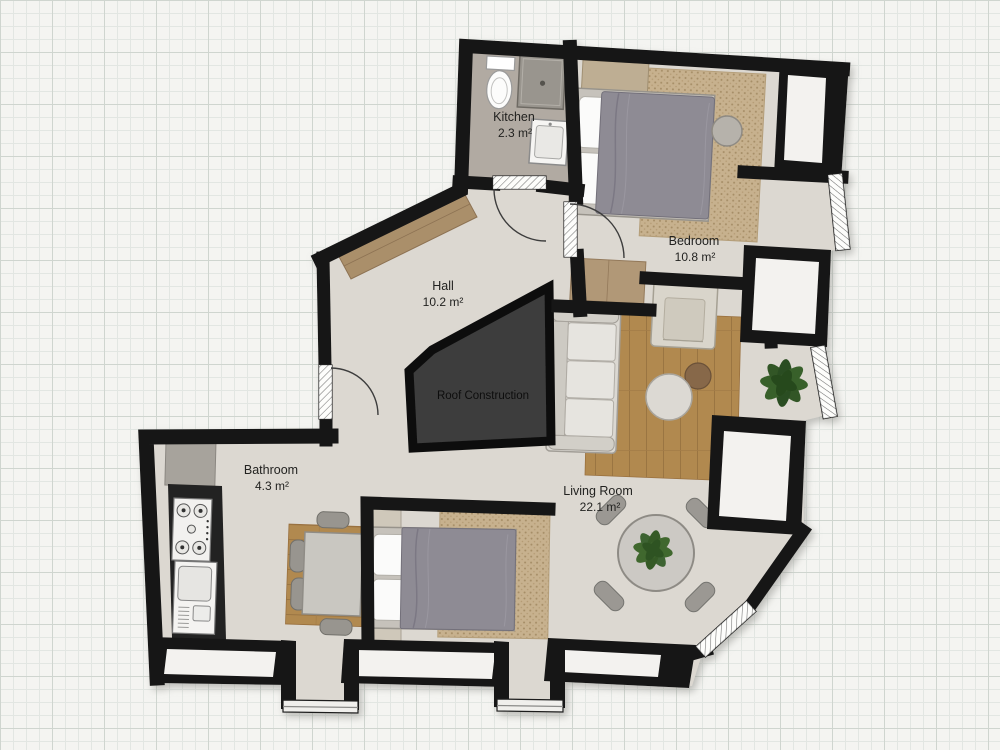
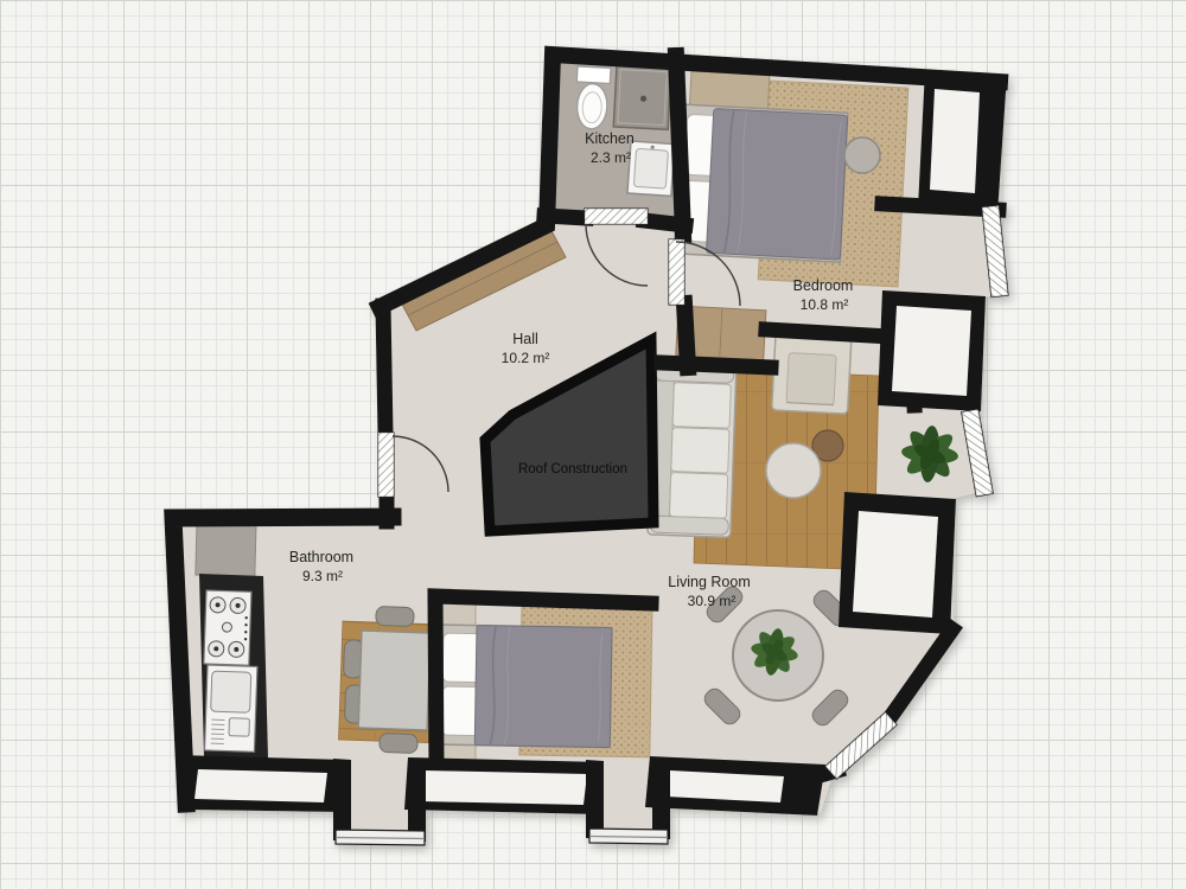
  Kitchen
  2.3 m²
  Bedroom
  10.8 m²
  Hall
  10.2 m²
  Roof Construction
  Bathroom
- 4.3 m²
+ 9.3 m²
  Living Room
- 22.1 m²
+ 30.9 m²
